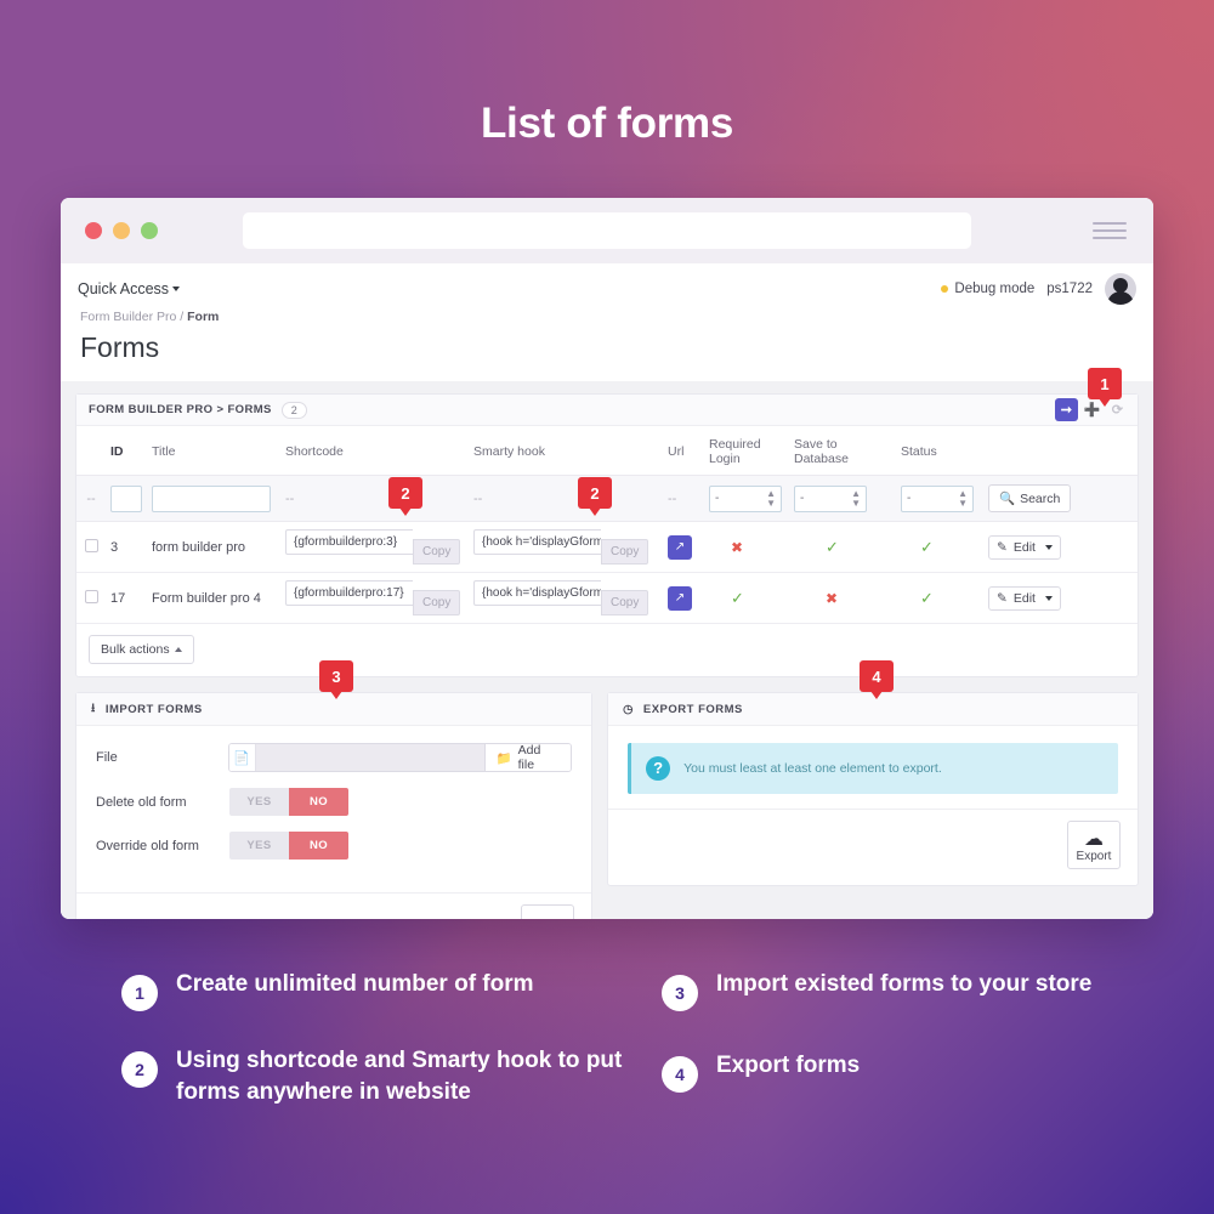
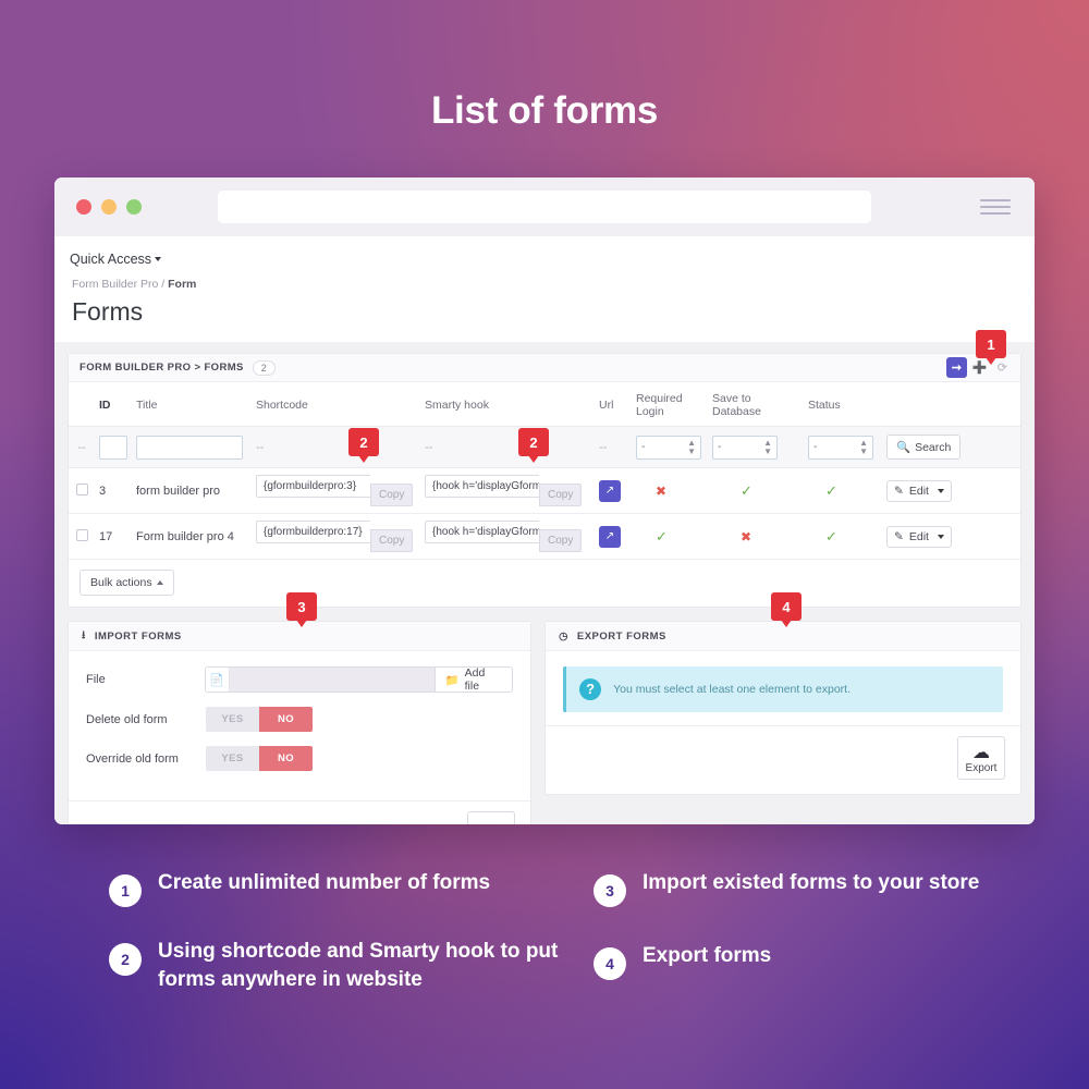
  List of forms
  Quick Access
- Debug mode
- ps1722
  Form Builder Pro / Form
  Forms
  FORM BUILDER PRO > FORMS
  2
  ➞
  ➕
  ⟳
  	ID	Title	Shortcode	Smarty hook	Url	Required Login	Save to Database	Status
  --			--	--	--	- ▲▼	- ▲▼	- ▲▼	🔍 Search
  	3	form builder pro	{gformbuilderpro:3}Copy	{hook h='displayGformCopy	↗	✖	✓	✓	✎ Edit
  	17	Form builder pro 4	{gformbuilderpro:17}Copy	{hook h='displayGformCopy	↗	✓	✖	✓	✎ Edit
  Bulk actions
  ⭳
  IMPORT FORMS
  File
  📄
  📁
  Add file
  Delete old form
  YES
  NO
  Override old form
  YES
  NO
  ◷
  EXPORT FORMS
  ?
- You must least at least one element to export.
+ You must select at least one element to export.
  ☁
  Export
  1
  2
  2
  3
  4
  1
- Create unlimited number of form
+ Create unlimited number of forms
  2
  Using shortcode and Smarty hook to put forms anywhere in website
  3
  Import existed forms to your store
  4
  Export forms
